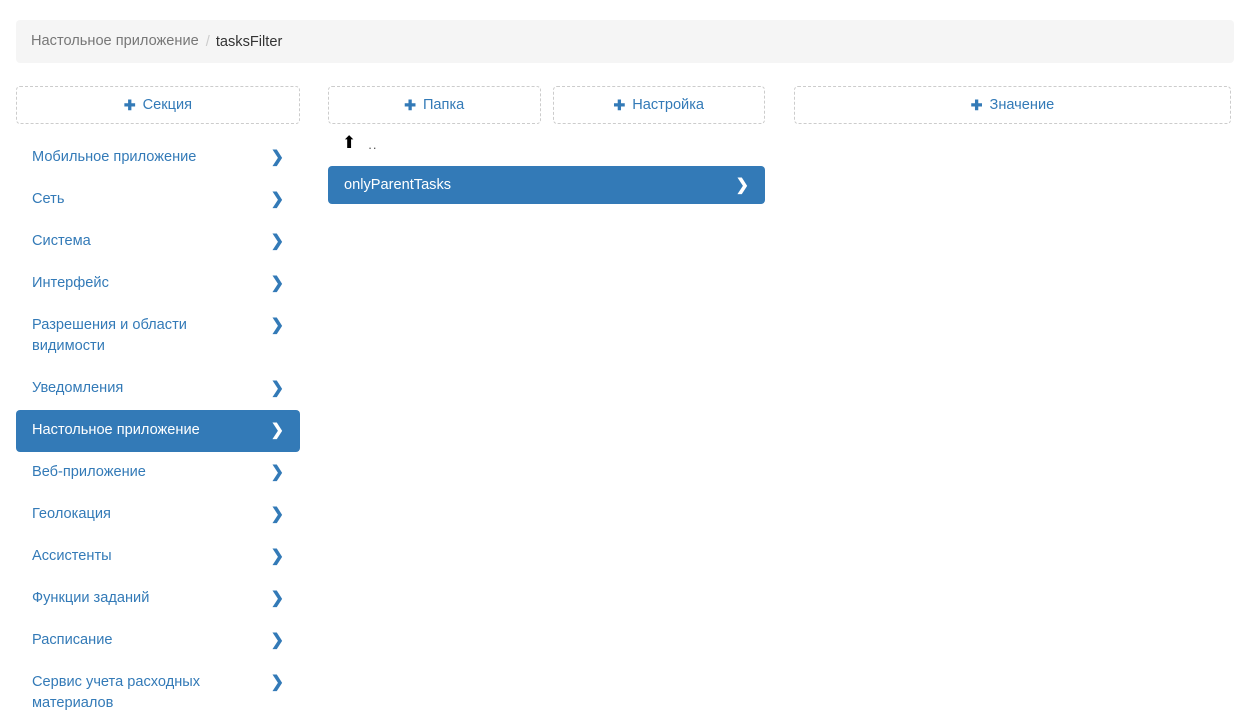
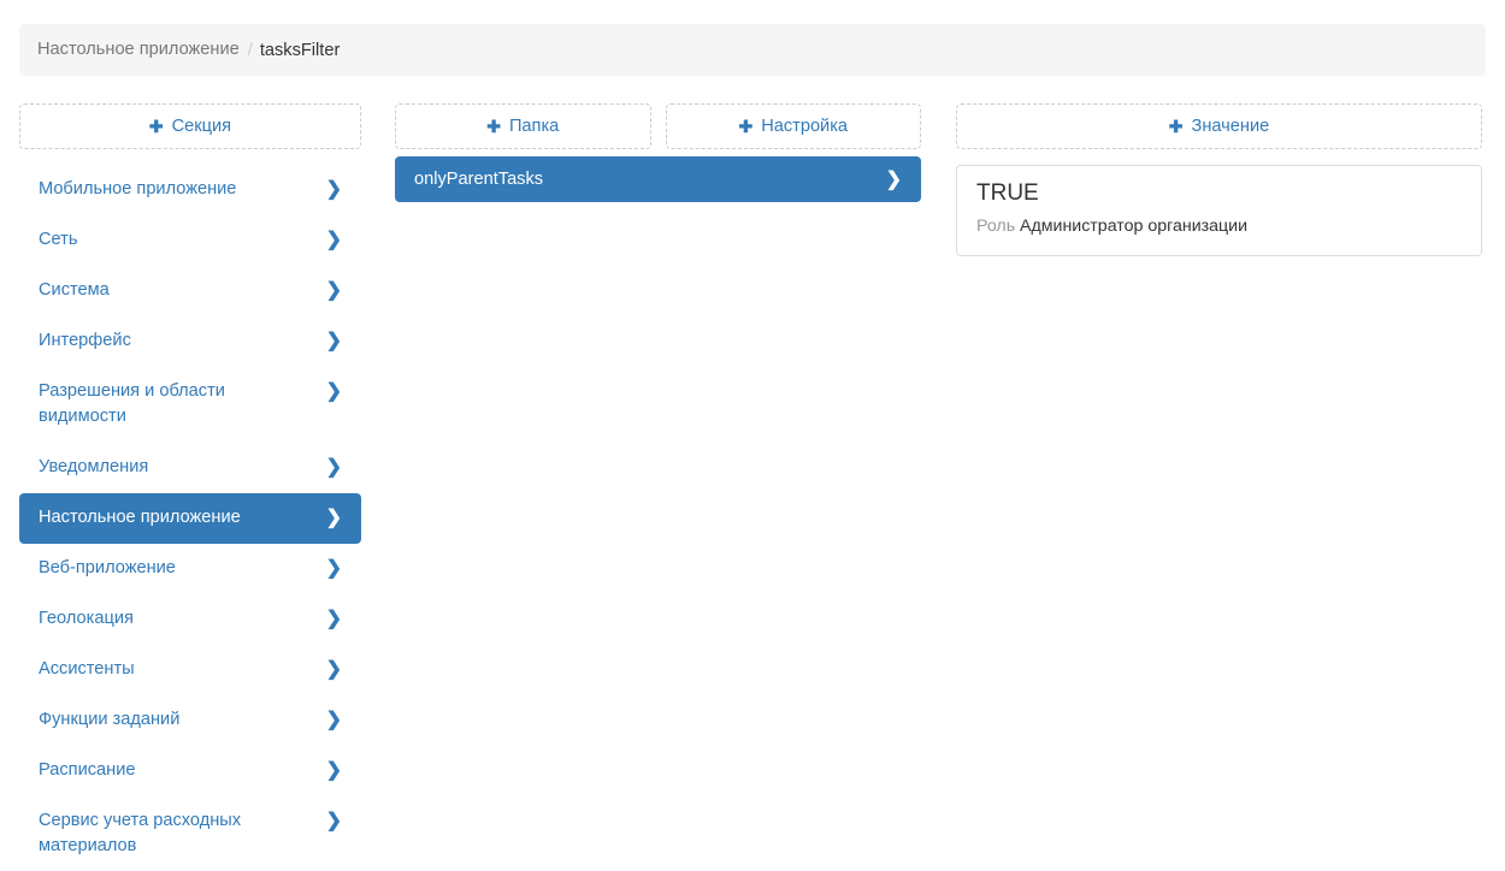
  Настольное приложение
  /
  tasksFilter
  ✚
  Секция
  Мобильное приложение
  ❯
  Сеть
  ❯
  Система
  ❯
  Интерфейс
  ❯
  Разрешения и области видимости
  ❯
  Уведомления
  ❯
  Настольное приложение
  ❯
  Веб-приложение
  ❯
  Геолокация
  ❯
  Ассистенты
  ❯
  Функции заданий
  ❯
  Расписание
  ❯
  Сервис учета расходных материалов
  ❯
  ✚
  Папка
  ✚
  Настройка
- ⬆
- ..
  onlyParentTasks
  ❯
  ✚
  Значение
+ TRUE
+ Роль Администратор организации
